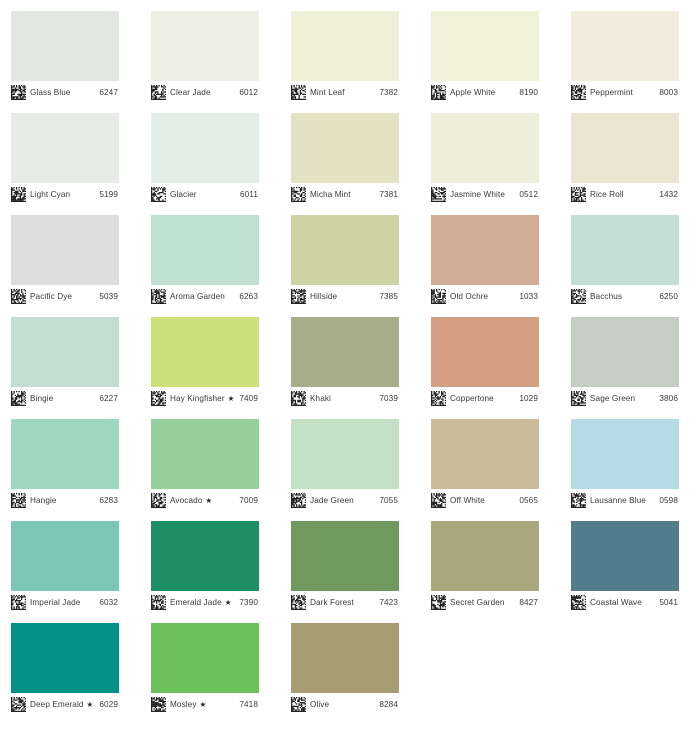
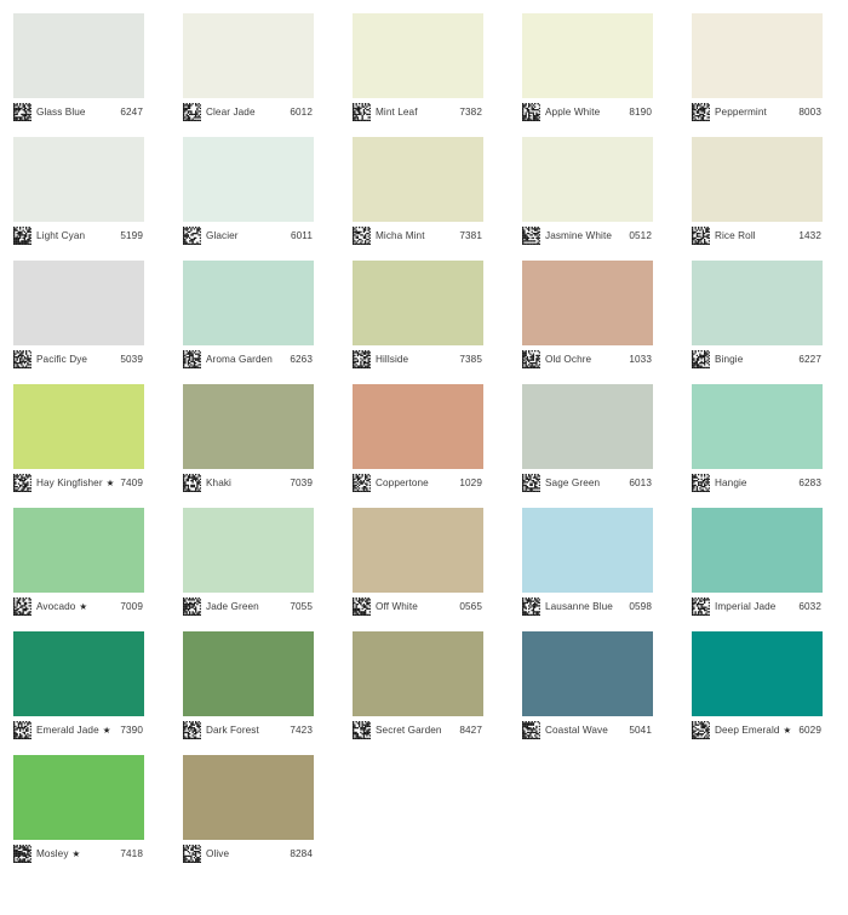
  Glass Blue
  6247
  Clear Jade
  6012
  Mint Leaf
  7382
  Apple White
  8190
  Peppermint
  8003
  Light Cyan
  5199
  Glacier
  6011
  Micha Mint
  7381
  Jasmine White
  0512
  Rice Roll
  1432
  Pacific Dye
  5039
  Aroma Garden
  6263
  Hillside
  7385
  Old Ochre
  1033
- Bacchus
- 6250
  Bingie
  6227
  Hay Kingfisher
  ★
  7409
  Khaki
  7039
  Coppertone
  1029
  Sage Green
- 3806
+ 6013
  Hangie
  6283
  Avocado
  ★
  7009
  Jade Green
  7055
  Off White
  0565
  Lausanne Blue
  0598
  Imperial Jade
  6032
  Emerald Jade
  ★
  7390
  Dark Forest
  7423
  Secret Garden
  8427
  Coastal Wave
  5041
  Deep Emerald
  ★
  6029
  Mosley
  ★
  7418
  Olive
  8284
